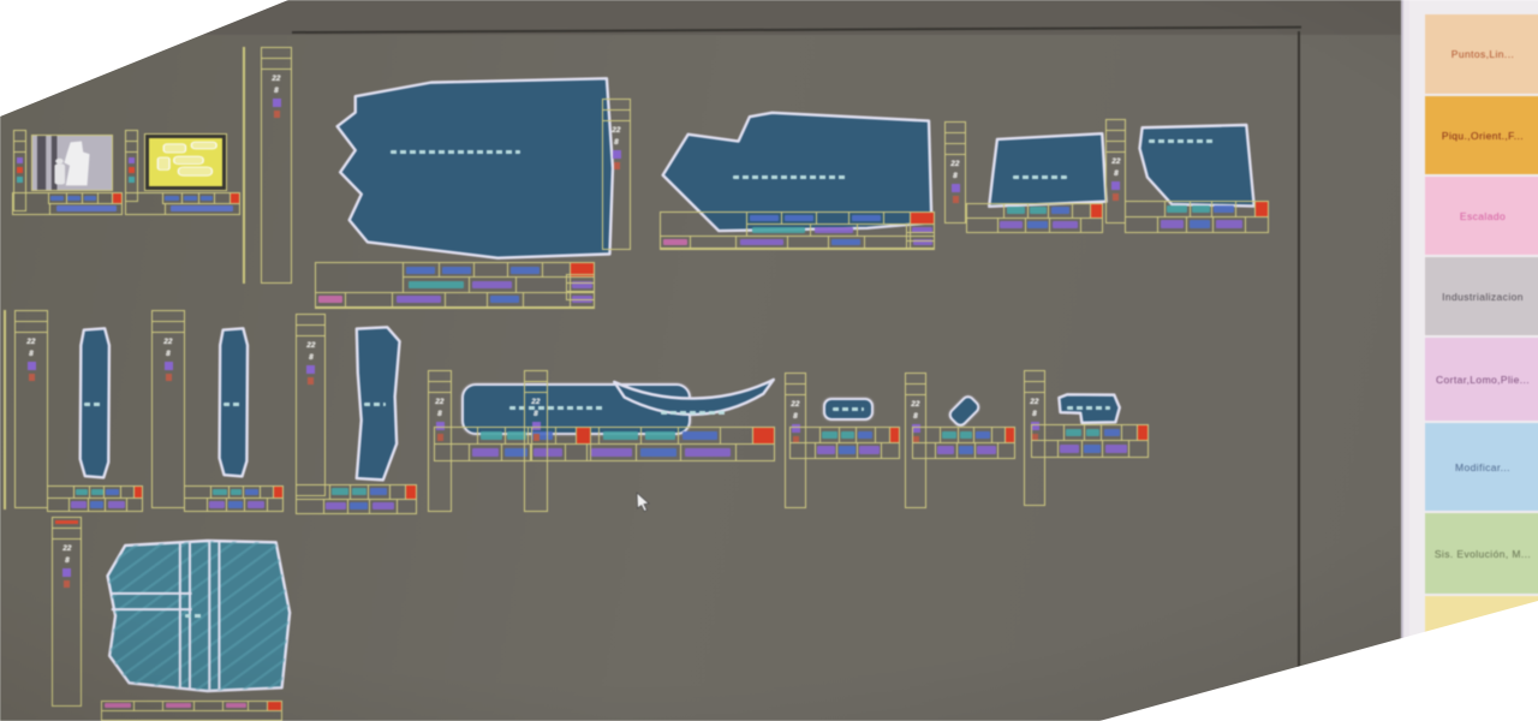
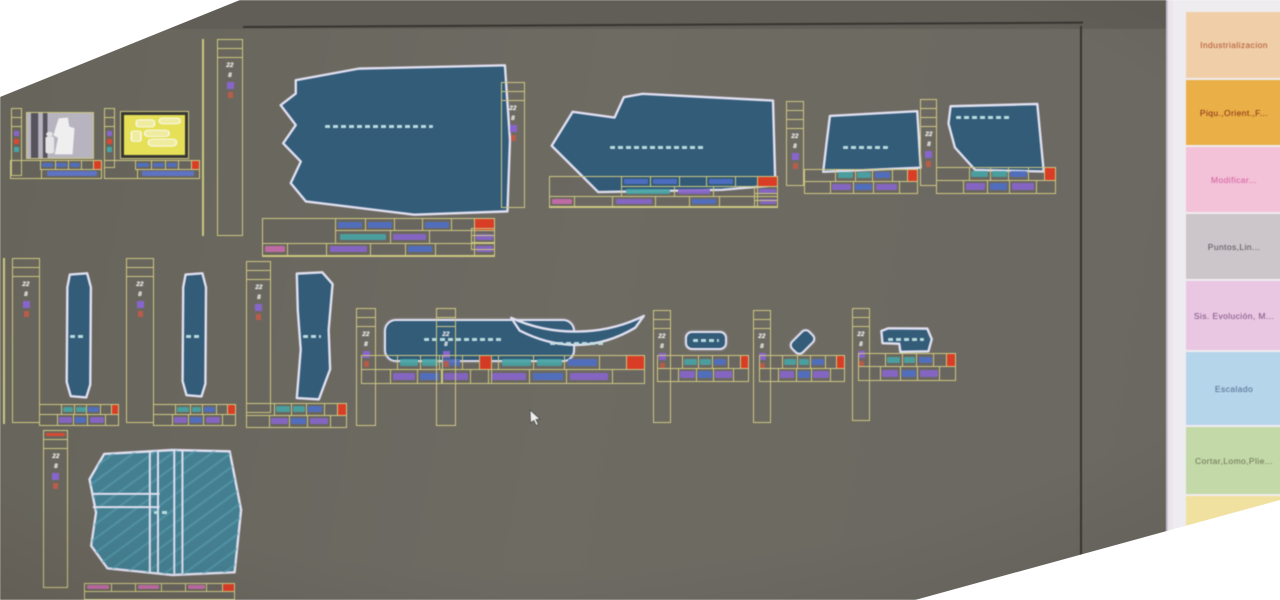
- Puntos,Lin...
+ Industrializacion
  Piqu.,Orient.,F...
- Escalado
+ Modificar...
- Industrializacion
+ Puntos,Lin...
- Cortar,Lomo,Plie...
+ Sis. Evolución, M...
- Modificar...
+ Escalado
- Sis. Evolución, M...
+ Cortar,Lomo,Plie...
